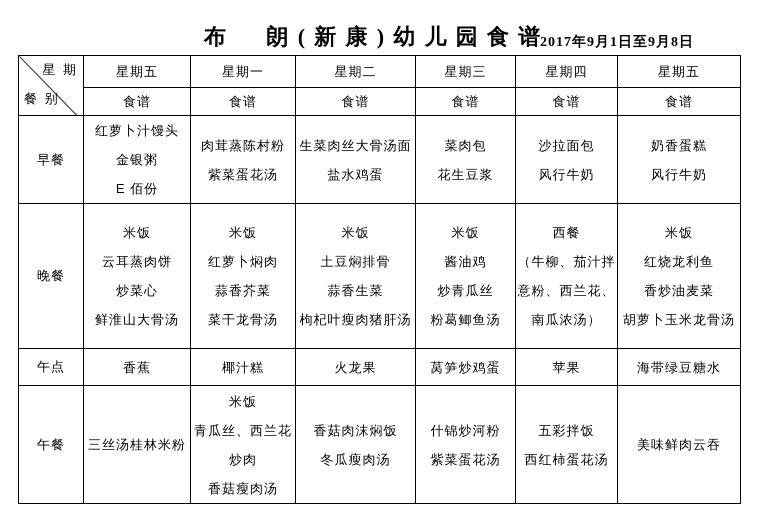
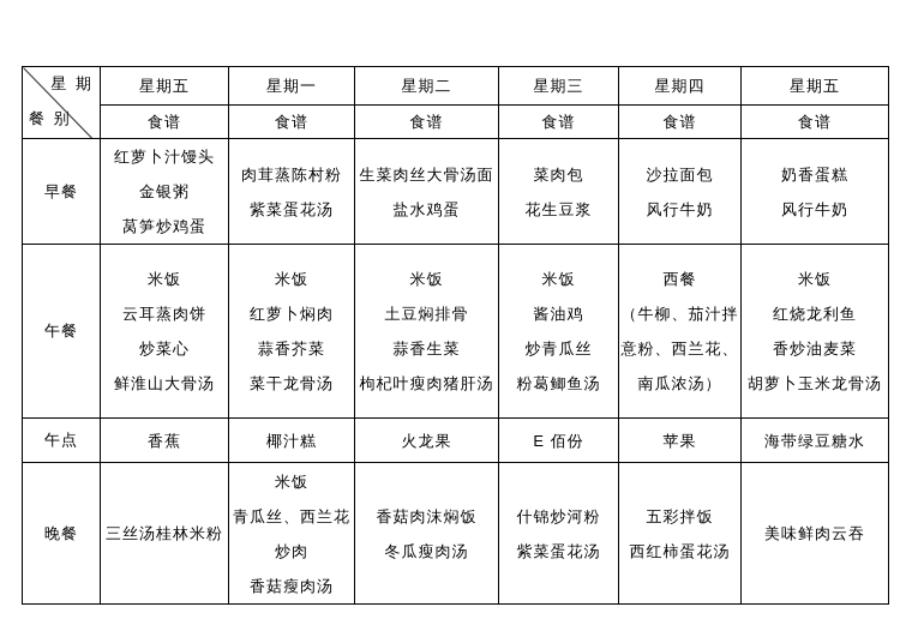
- 布 朗(新康)幼儿园食谱
- 2017年9月1日至9月8日
  星 期 餐 别	星期五	星期一	星期二	星期三	星期四	星期五
  食谱	食谱	食谱	食谱	食谱	食谱
- 早餐	红萝卜汁馒头金银粥E 佰份	肉茸蒸陈村粉紫菜蛋花汤	生菜肉丝大骨汤面盐水鸡蛋	菜肉包花生豆浆	沙拉面包风行牛奶	奶香蛋糕风行牛奶
+ 早餐	红萝卜汁馒头金银粥莴笋炒鸡蛋	肉茸蒸陈村粉紫菜蛋花汤	生菜肉丝大骨汤面盐水鸡蛋	菜肉包花生豆浆	沙拉面包风行牛奶	奶香蛋糕风行牛奶
- 晚餐	米饭云耳蒸肉饼炒菜心鲜淮山大骨汤	米饭红萝卜焖肉蒜香芥菜菜干龙骨汤	米饭土豆焖排骨蒜香生菜枸杞叶瘦肉猪肝汤	米饭酱油鸡炒青瓜丝粉葛鲫鱼汤	西餐（牛柳、茄汁拌意粉、西兰花、南瓜浓汤）	米饭红烧龙利鱼香炒油麦菜胡萝卜玉米龙骨汤
+ 午餐	米饭云耳蒸肉饼炒菜心鲜淮山大骨汤	米饭红萝卜焖肉蒜香芥菜菜干龙骨汤	米饭土豆焖排骨蒜香生菜枸杞叶瘦肉猪肝汤	米饭酱油鸡炒青瓜丝粉葛鲫鱼汤	西餐（牛柳、茄汁拌意粉、西兰花、南瓜浓汤）	米饭红烧龙利鱼香炒油麦菜胡萝卜玉米龙骨汤
- 午点	香蕉	椰汁糕	火龙果	莴笋炒鸡蛋	苹果	海带绿豆糖水
+ 午点	香蕉	椰汁糕	火龙果	E 佰份	苹果	海带绿豆糖水
- 午餐	三丝汤桂林米粉	米饭青瓜丝、西兰花炒肉香菇瘦肉汤	香菇肉沫焖饭冬瓜瘦肉汤	什锦炒河粉紫菜蛋花汤	五彩拌饭西红柿蛋花汤	美味鲜肉云吞
+ 晚餐	三丝汤桂林米粉	米饭青瓜丝、西兰花炒肉香菇瘦肉汤	香菇肉沫焖饭冬瓜瘦肉汤	什锦炒河粉紫菜蛋花汤	五彩拌饭西红柿蛋花汤	美味鲜肉云吞
